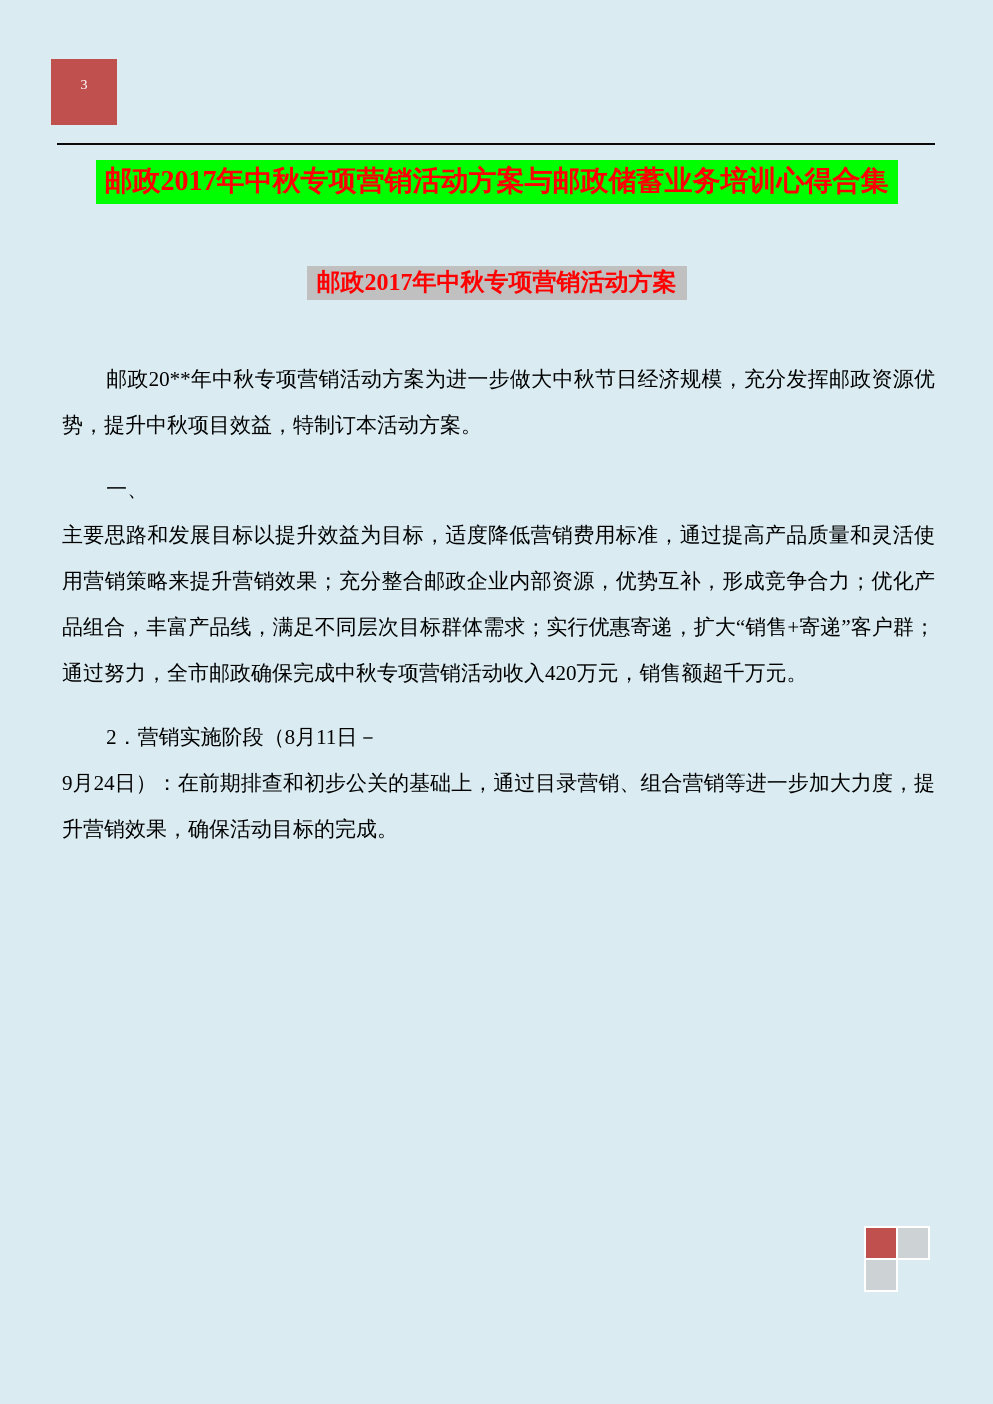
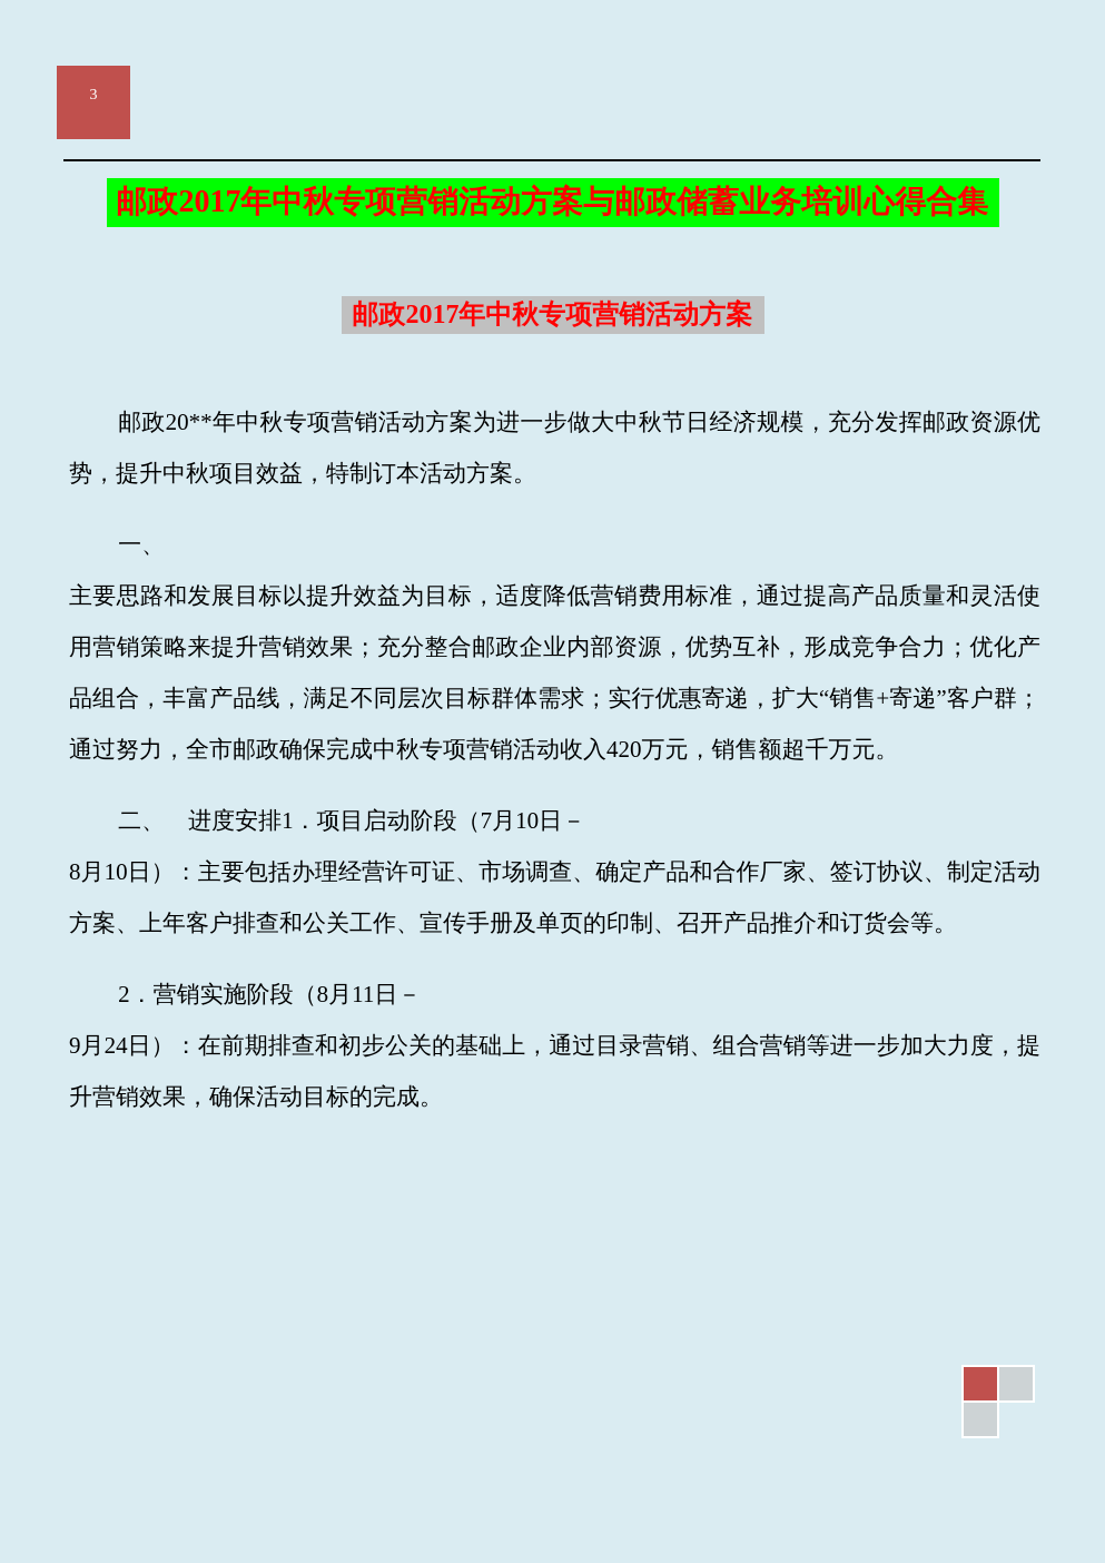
  3
  邮政2017年中秋专项营销活动方案与邮政储蓄业务培训心得合集
  邮政2017年中秋专项营销活动方案
  邮政20**年中秋专项营销活动方案为进一步做大中秋节日经济规模，充分发挥邮政资源优势，提升中秋项目效益，特制订本活动方案。
  一、
  主要思路和发展目标以提升效益为目标，适度降低营销费用标准，通过提高产品质量和灵活使用营销策略来提升营销效果；充分整合邮政企业内部资源，优势互补，形成竞争合力；优化产品组合，丰富产品线，满足不同层次目标群体需求；实行优惠寄递，扩大“销售+寄递”客户群；通过努力，全市邮政确保完成中秋专项营销活动收入420万元，销售额超千万元。
+ 二、 进度安排1．项目启动阶段（7月10日－
+ 8月10日）：主要包括办理经营许可证、市场调查、确定产品和合作厂家、签订协议、制定活动方案、上年客户排查和公关工作、宣传手册及单页的印制、召开产品推介和订货会等。
  2．营销实施阶段（8月11日－
  9月24日）：在前期排查和初步公关的基础上，通过目录营销、组合营销等进一步加大力度，提升营销效果，确保活动目标的完成。
